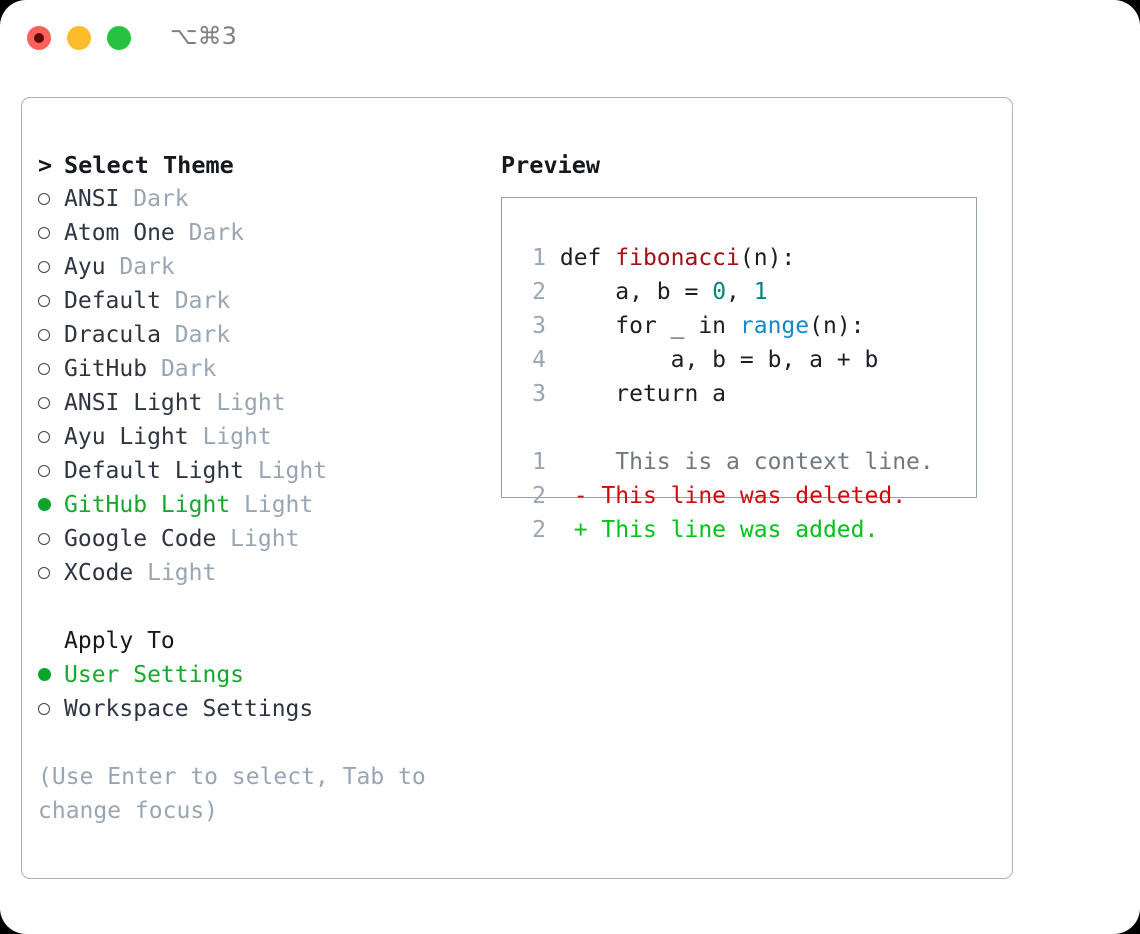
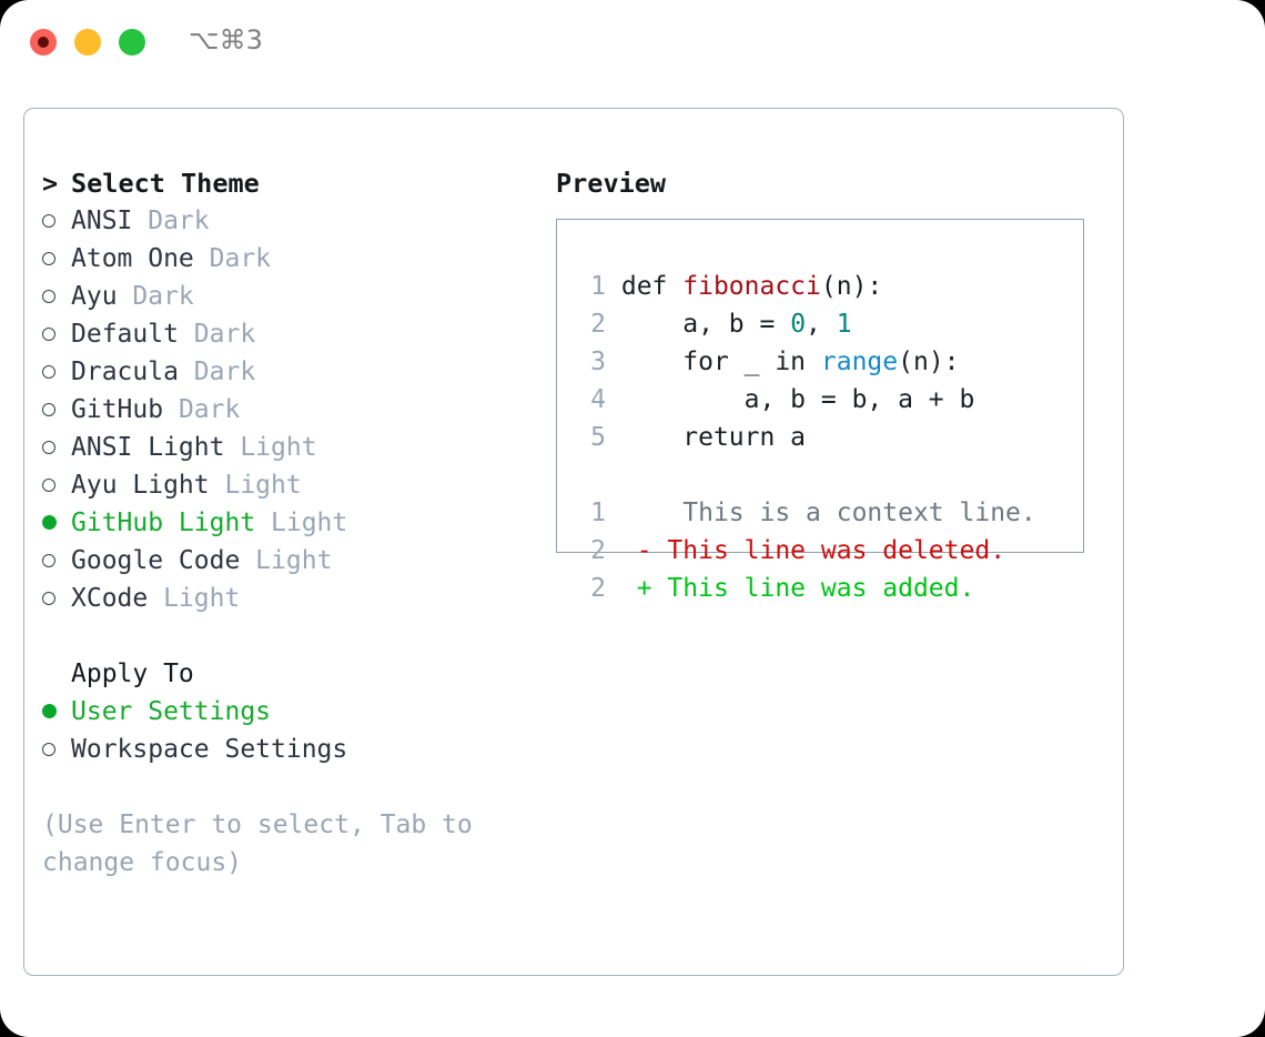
  ⌥⌘3
  > Select Theme
  ANSI Dark
  Atom One Dark
  Ayu Dark
  Default Dark
  Dracula Dark
  GitHub Dark
  ANSI Light Light
  Ayu Light Light
- Default Light Light
  GitHub Light Light
  Google Code Light
  XCode Light
  Apply To
  User Settings
  Workspace Settings
  (Use Enter to select, Tab to change focus)
  Preview
  1 def fibonacci(n):
  2 a, b = 0, 1
  3 for _ in range(n):
  4 a, b = b, a + b
- 3 return a
+ 5 return a
  1 This is a context line.
  2 - This line was deleted.
  2 + This line was added.
